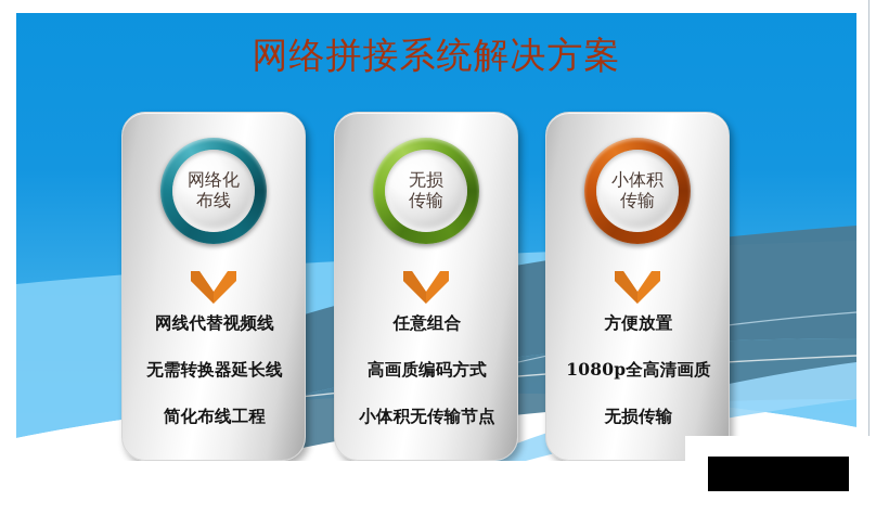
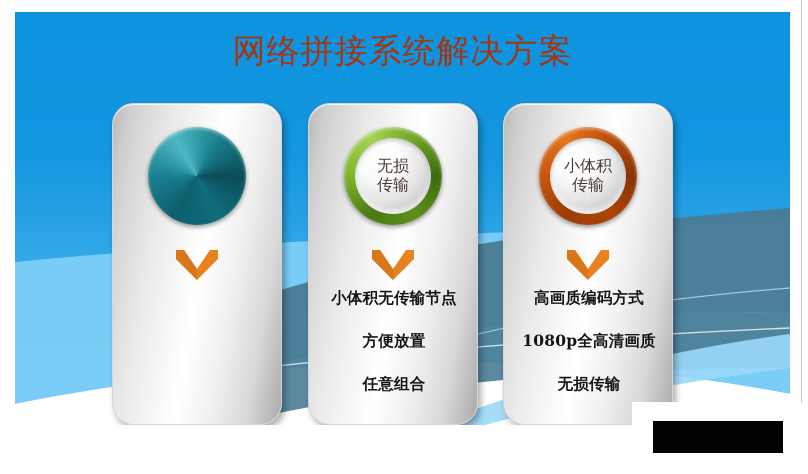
  网络拼接系统解决方案
- 网络化
- 布线
- 网线代替视频线
- 无需转换器延长线
- 简化布线工程
  无损
  传输
- 任意组合
+ 小体积无传输节点
- 高画质编码方式
+ 方便放置
- 小体积无传输节点
+ 任意组合
  小体积
  传输
- 方便放置
+ 高画质编码方式
  1080p全高清画质
  无损传输
